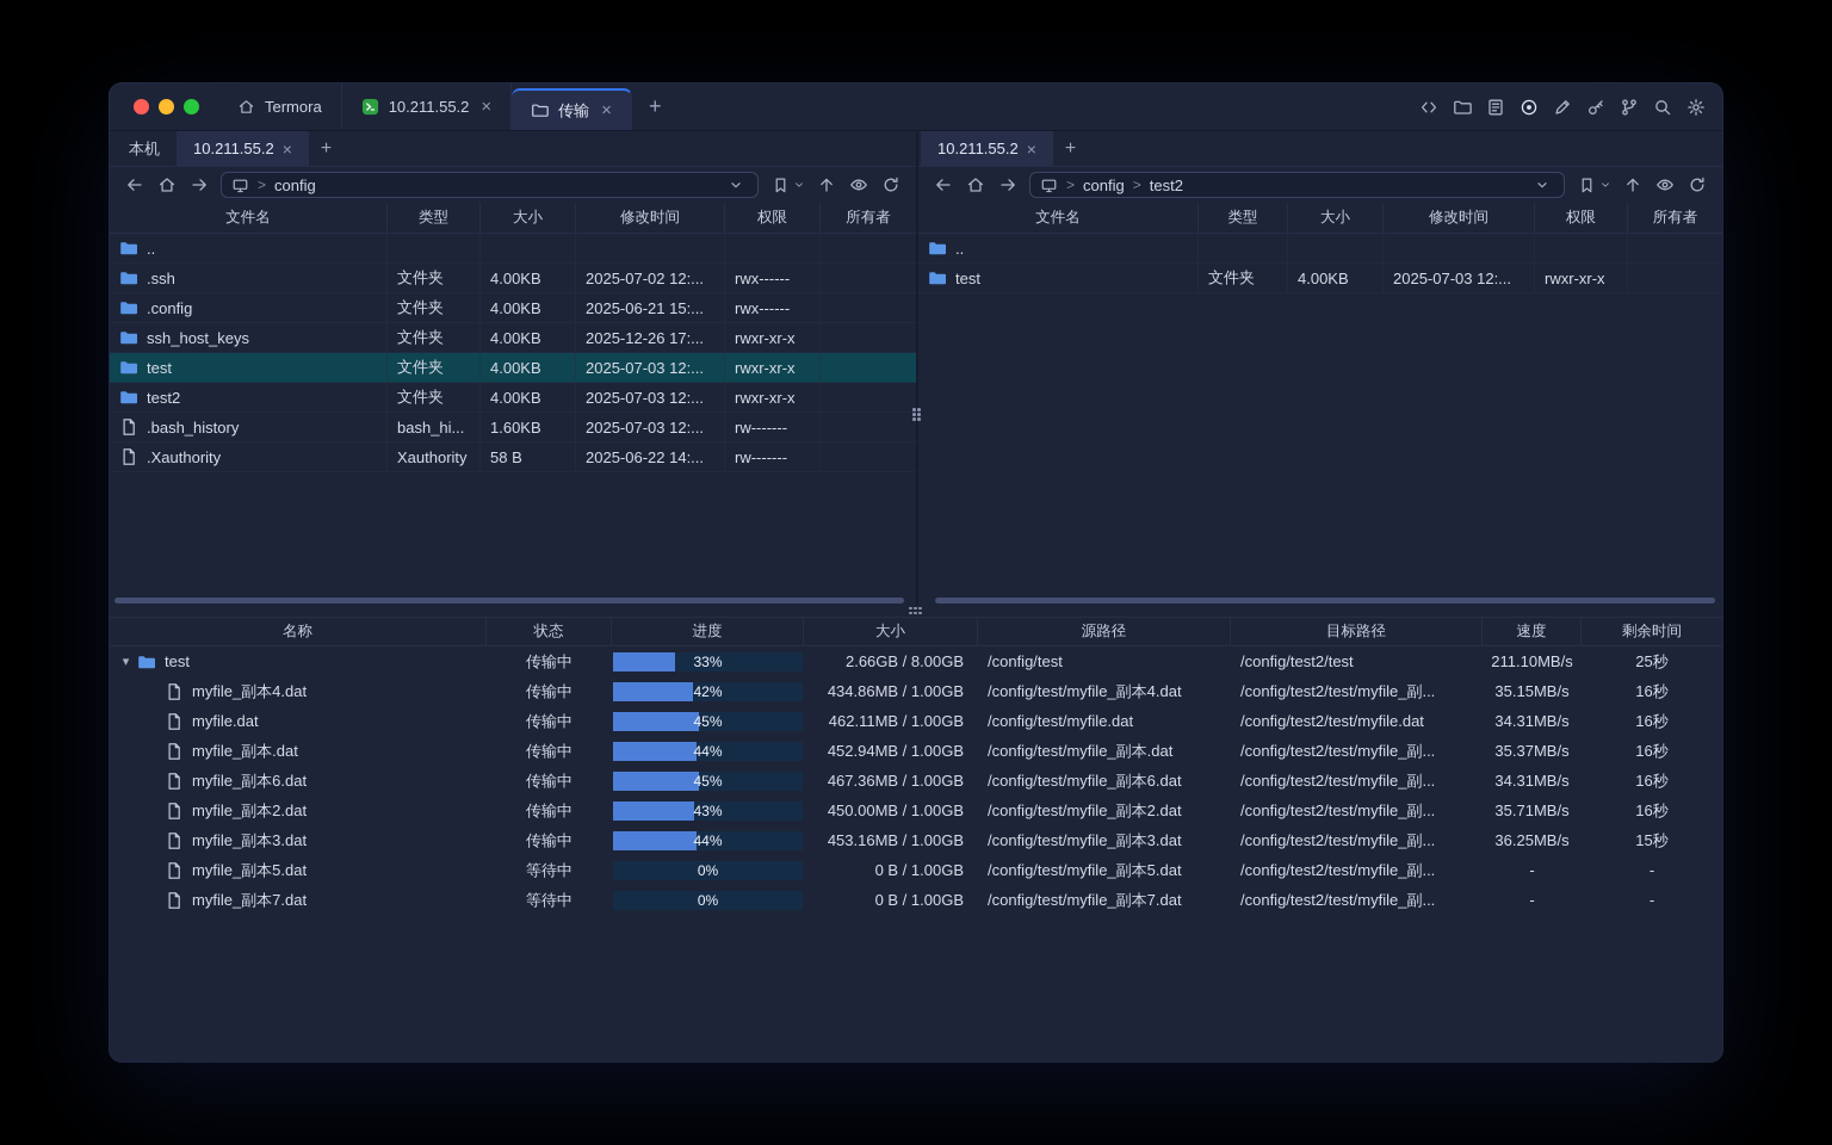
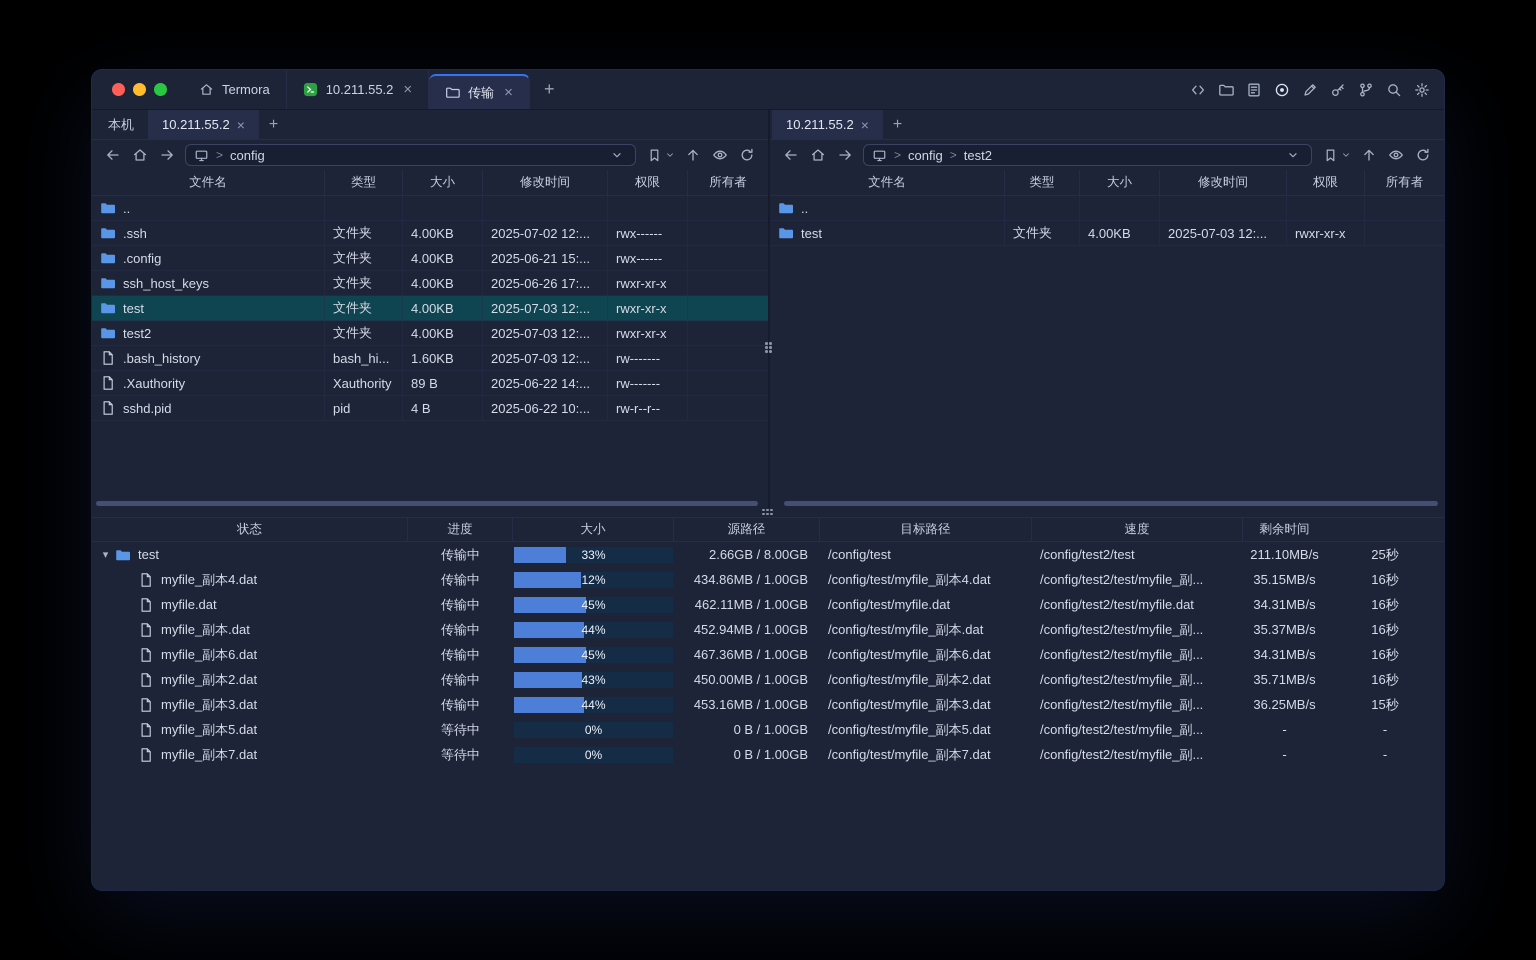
  Termora
  10.211.55.2
  ×
  传输
  ×
  +
  本机
  10.211.55.2
  ×
  +
  >
  config
  文件名
  类型
  大小
  修改时间
  权限
  所有者
  ..
  .ssh
  文件夹
  4.00KB
  2025-07-02 12:...
  rwx------
  .config
  文件夹
  4.00KB
  2025-06-21 15:...
  rwx------
  ssh_host_keys
  文件夹
  4.00KB
- 2025-12-26 17:...
+ 2025-06-26 17:...
  rwxr-xr-x
  test
  文件夹
  4.00KB
  2025-07-03 12:...
  rwxr-xr-x
  test2
  文件夹
  4.00KB
  2025-07-03 12:...
  rwxr-xr-x
  .bash_history
  bash_hi...
  1.60KB
  2025-07-03 12:...
  rw-------
  .Xauthority
  Xauthority
- 58 B
+ 89 B
  2025-06-22 14:...
  rw-------
+ sshd.pid
+ pid
+ 4 B
+ 2025-06-22 10:...
+ rw-r--r--
  10.211.55.2
  ×
  +
  >
  config
  >
  test2
  文件名
  类型
  大小
  修改时间
  权限
  所有者
  ..
  test
  文件夹
  4.00KB
  2025-07-03 12:...
  rwxr-xr-x
- 名称
  状态
  进度
  大小
  源路径
  目标路径
  速度
  剩余时间
  ▾
  test
  传输中
  33%
  2.66GB / 8.00GB
  /config/test
  /config/test2/test
  211.10MB/s
  25秒
  myfile_副本4.dat
  传输中
- 42%
+ 12%
  434.86MB / 1.00GB
  /config/test/myfile_副本4.dat
  /config/test2/test/myfile_副...
  35.15MB/s
  16秒
  myfile.dat
  传输中
  45%
  462.11MB / 1.00GB
  /config/test/myfile.dat
  /config/test2/test/myfile.dat
  34.31MB/s
  16秒
  myfile_副本.dat
  传输中
  44%
  452.94MB / 1.00GB
  /config/test/myfile_副本.dat
  /config/test2/test/myfile_副...
  35.37MB/s
  16秒
  myfile_副本6.dat
  传输中
  45%
  467.36MB / 1.00GB
  /config/test/myfile_副本6.dat
  /config/test2/test/myfile_副...
  34.31MB/s
  16秒
  myfile_副本2.dat
  传输中
  43%
  450.00MB / 1.00GB
  /config/test/myfile_副本2.dat
  /config/test2/test/myfile_副...
  35.71MB/s
  16秒
  myfile_副本3.dat
  传输中
  44%
  453.16MB / 1.00GB
  /config/test/myfile_副本3.dat
  /config/test2/test/myfile_副...
  36.25MB/s
  15秒
  myfile_副本5.dat
  等待中
  0%
  0 B / 1.00GB
  /config/test/myfile_副本5.dat
  /config/test2/test/myfile_副...
  -
  -
  myfile_副本7.dat
  等待中
  0%
  0 B / 1.00GB
  /config/test/myfile_副本7.dat
  /config/test2/test/myfile_副...
  -
  -
